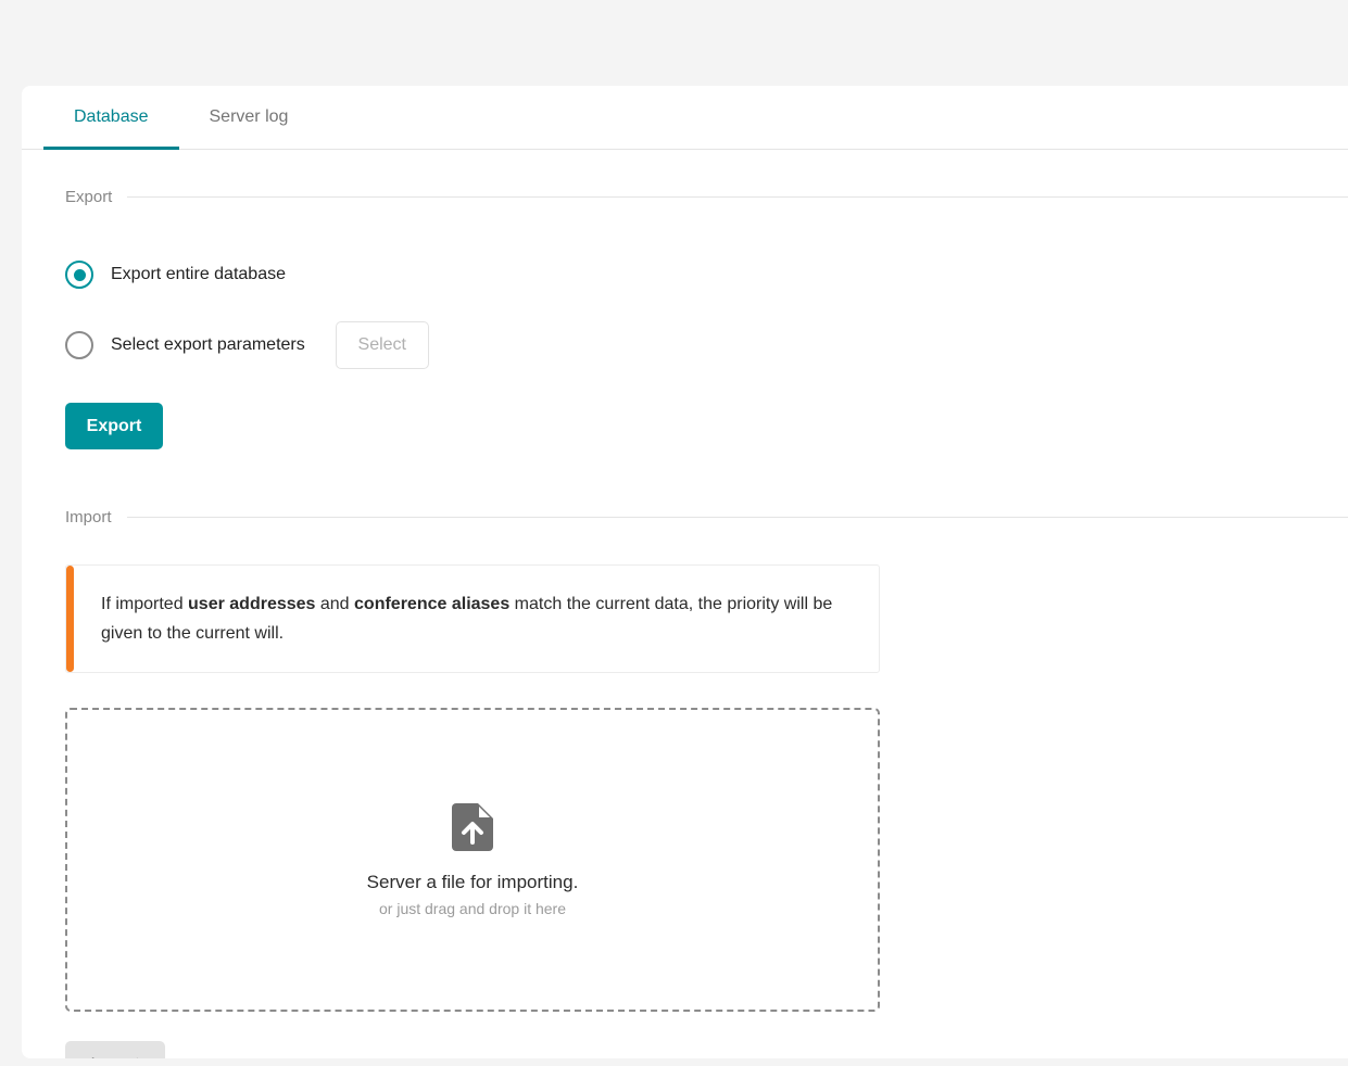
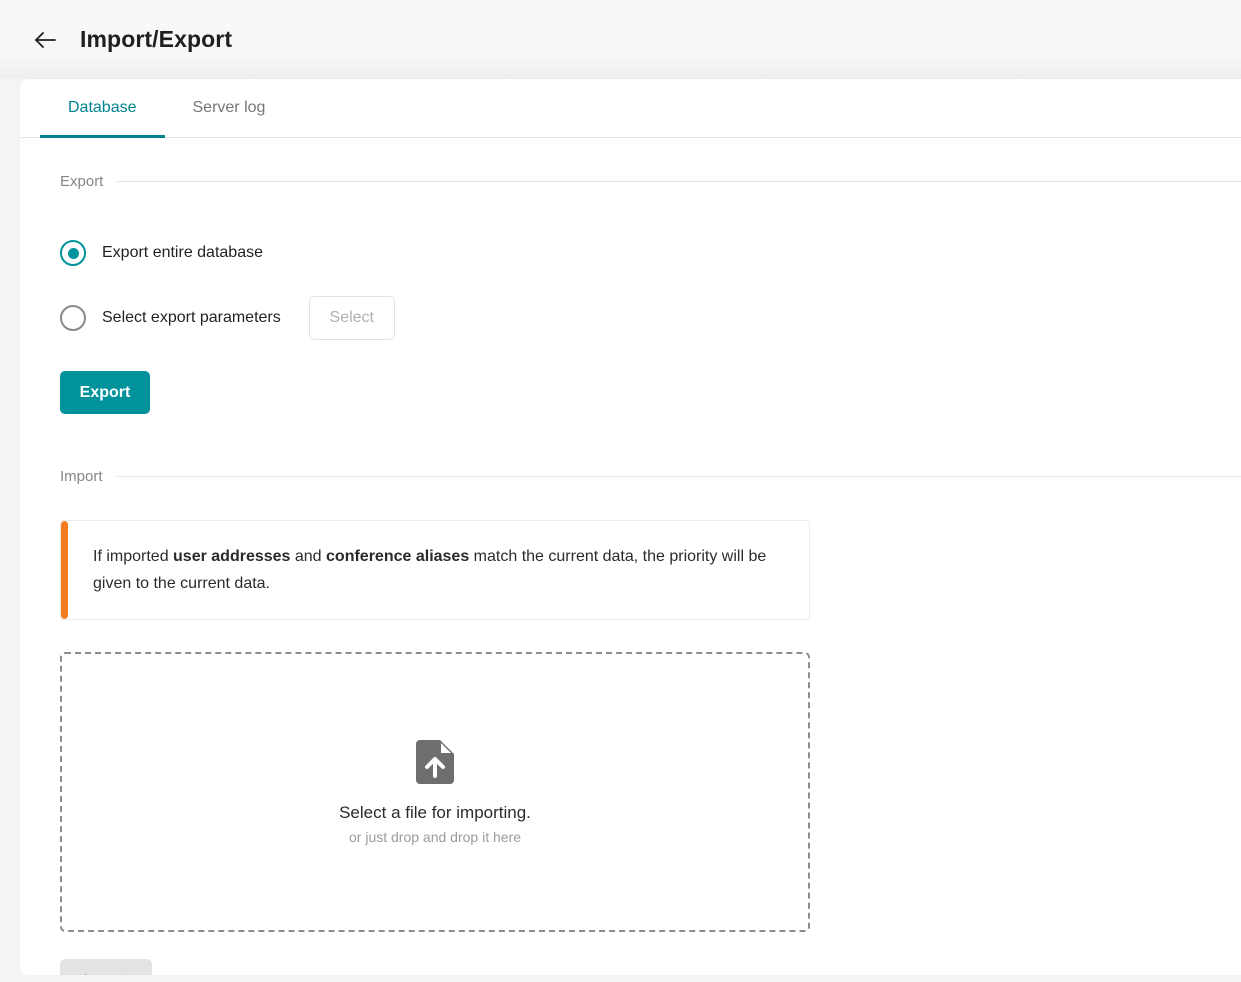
+ Import/Export
  Database
  Server log
  Export
  Export entire database
  Select export parameters
  Select
  Export
  Import
- If imported user addresses and conference aliases match the current data, the priority will be given to the current will.
+ If imported user addresses and conference aliases match the current data, the priority will be given to the current data.
- Server a file for importing.
+ Select a file for importing.
- or just drag and drop it here
+ or just drop and drop it here
